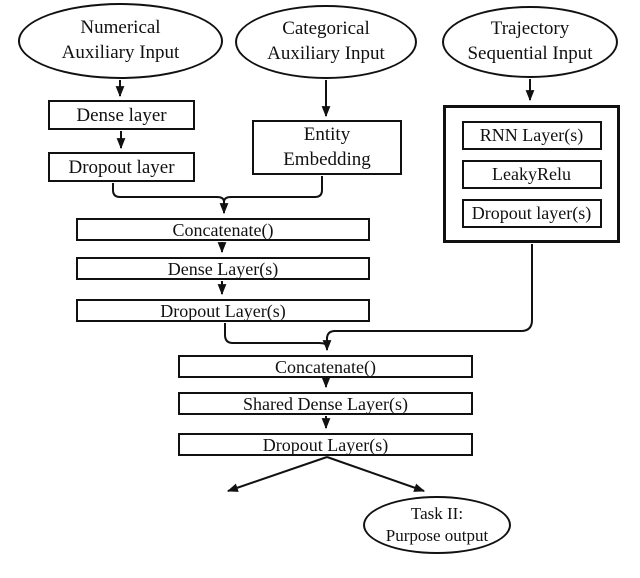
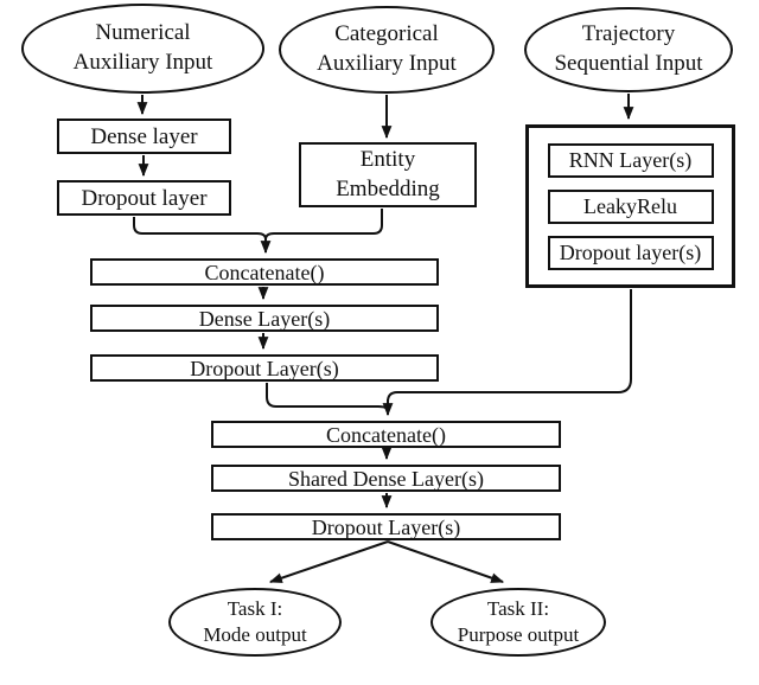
  Numerical
  Auxiliary Input
  Categorical
  Auxiliary Input
  Trajectory
  Sequential Input
  Dense layer
  Dropout layer
  Entity
  Embedding
  RNN Layer(s)
  LeakyRelu
  Dropout layer(s)
  Concatenate()
  Dense Layer(s)
  Dropout Layer(s)
  Concatenate()
  Shared Dense Layer(s)
  Dropout Layer(s)
+ Task I:
+ Mode output
  Task II:
  Purpose output
